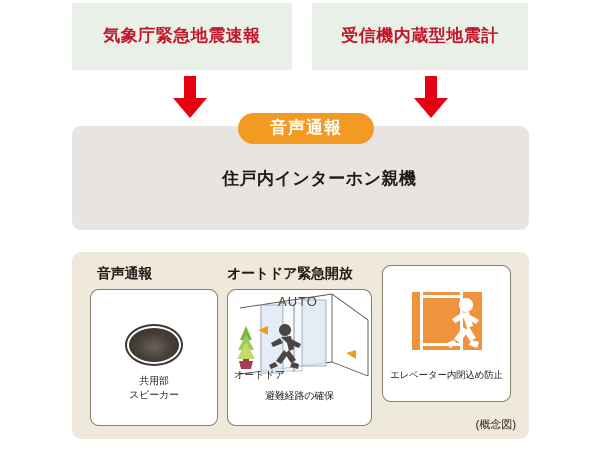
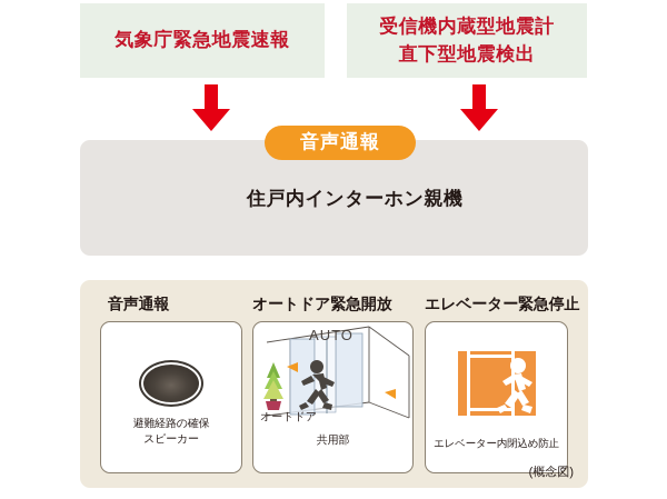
  気象庁緊急地震速報
  受信機内蔵型地震計
+ 直下型地震検出
  住戸内インターホン親機
  音声通報
  音声通報
- 共用部
+ 避難経路の確保
  スピーカー
  オートドア緊急開放
  AUTO
  オートドア
- 避難経路の確保
+ 共用部
+ エレベーター緊急停止
  エレベーター内閉込め防止
  (概念図)
